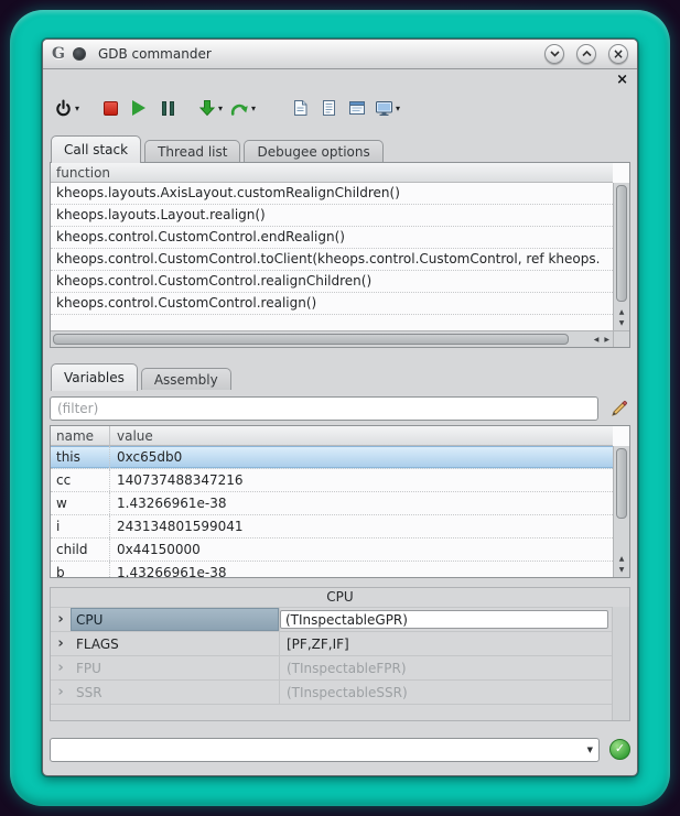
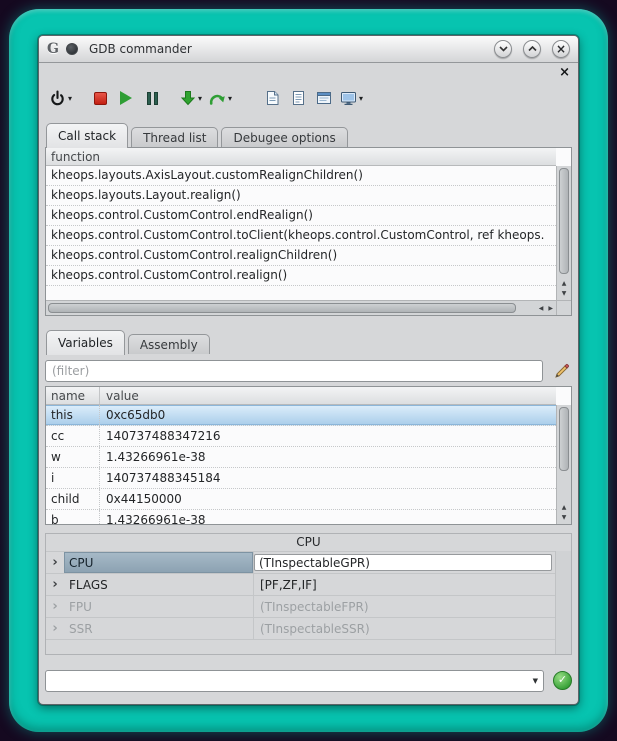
  G
  GDB commander
  ×
  ×
  ▾
  ▾
  ▾
  ▾
  Call stack
  Thread list
  Debugee options
  function
  kheops.layouts.AxisLayout.customRealignChildren()
  kheops.layouts.Layout.realign()
  kheops.control.CustomControl.endRealign()
  kheops.control.CustomControl.toClient(kheops.control.CustomControl, ref kheops.
  kheops.control.CustomControl.realignChildren()
  kheops.control.CustomControl.realign()
  Variables
  Assembly
  (filter)
  name
  value
  this
  0xc65db0
  cc
  140737488347216
  w
  1.43266961e-38
  i
- 243134801599041
+ 140737488345184
  child
  0x44150000
  b
  1.43266961e-38
  CPU
  ›
  CPU
  (TInspectableGPR)
  ›
  FLAGS
  [PF,ZF,IF]
  ›
  FPU
  (TInspectableFPR)
  ›
  SSR
  (TInspectableSSR)
  ▼
  ✓
